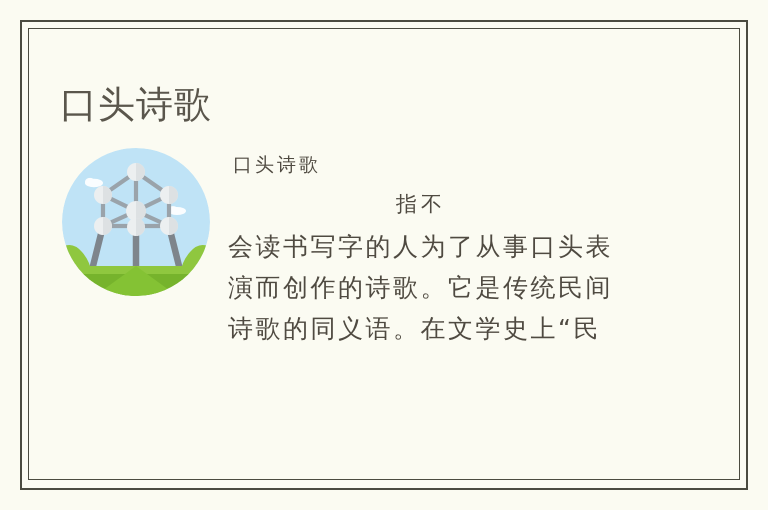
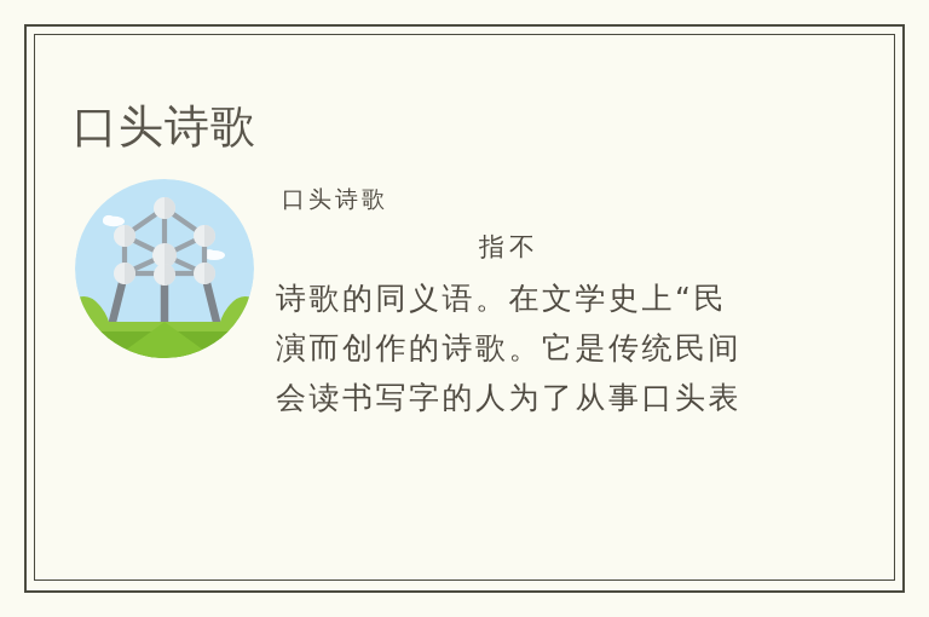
  口头诗歌
  口头诗歌
  指不
- 会读书写字的人为了从事口头表
+ 诗歌的同义语。在文学史上“民
  演而创作的诗歌。它是传统民间
- 诗歌的同义语。在文学史上“民
+ 会读书写字的人为了从事口头表
